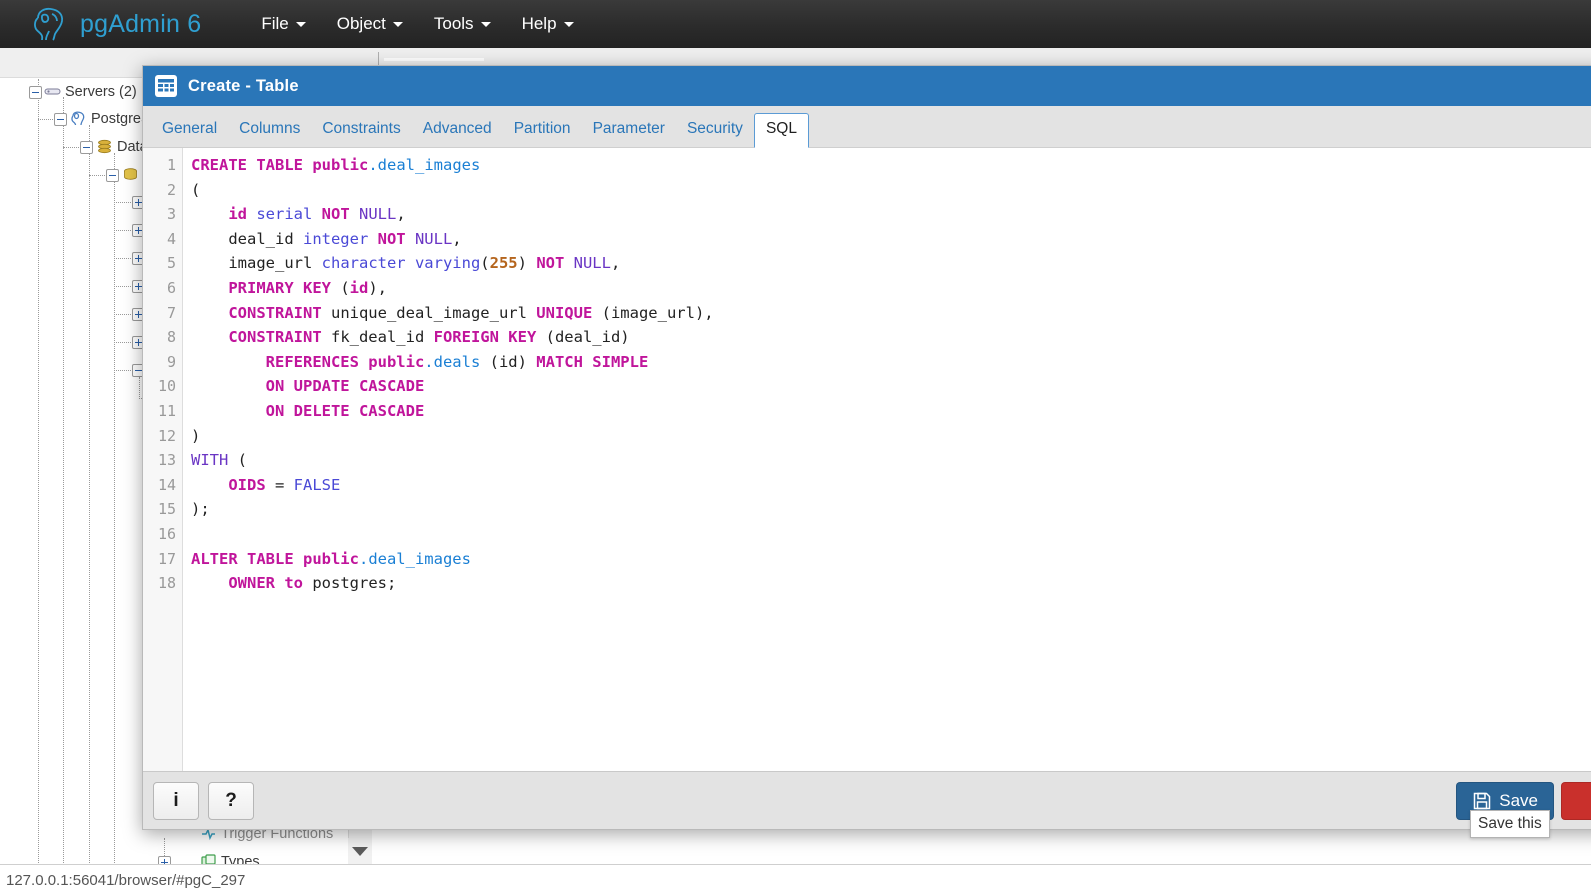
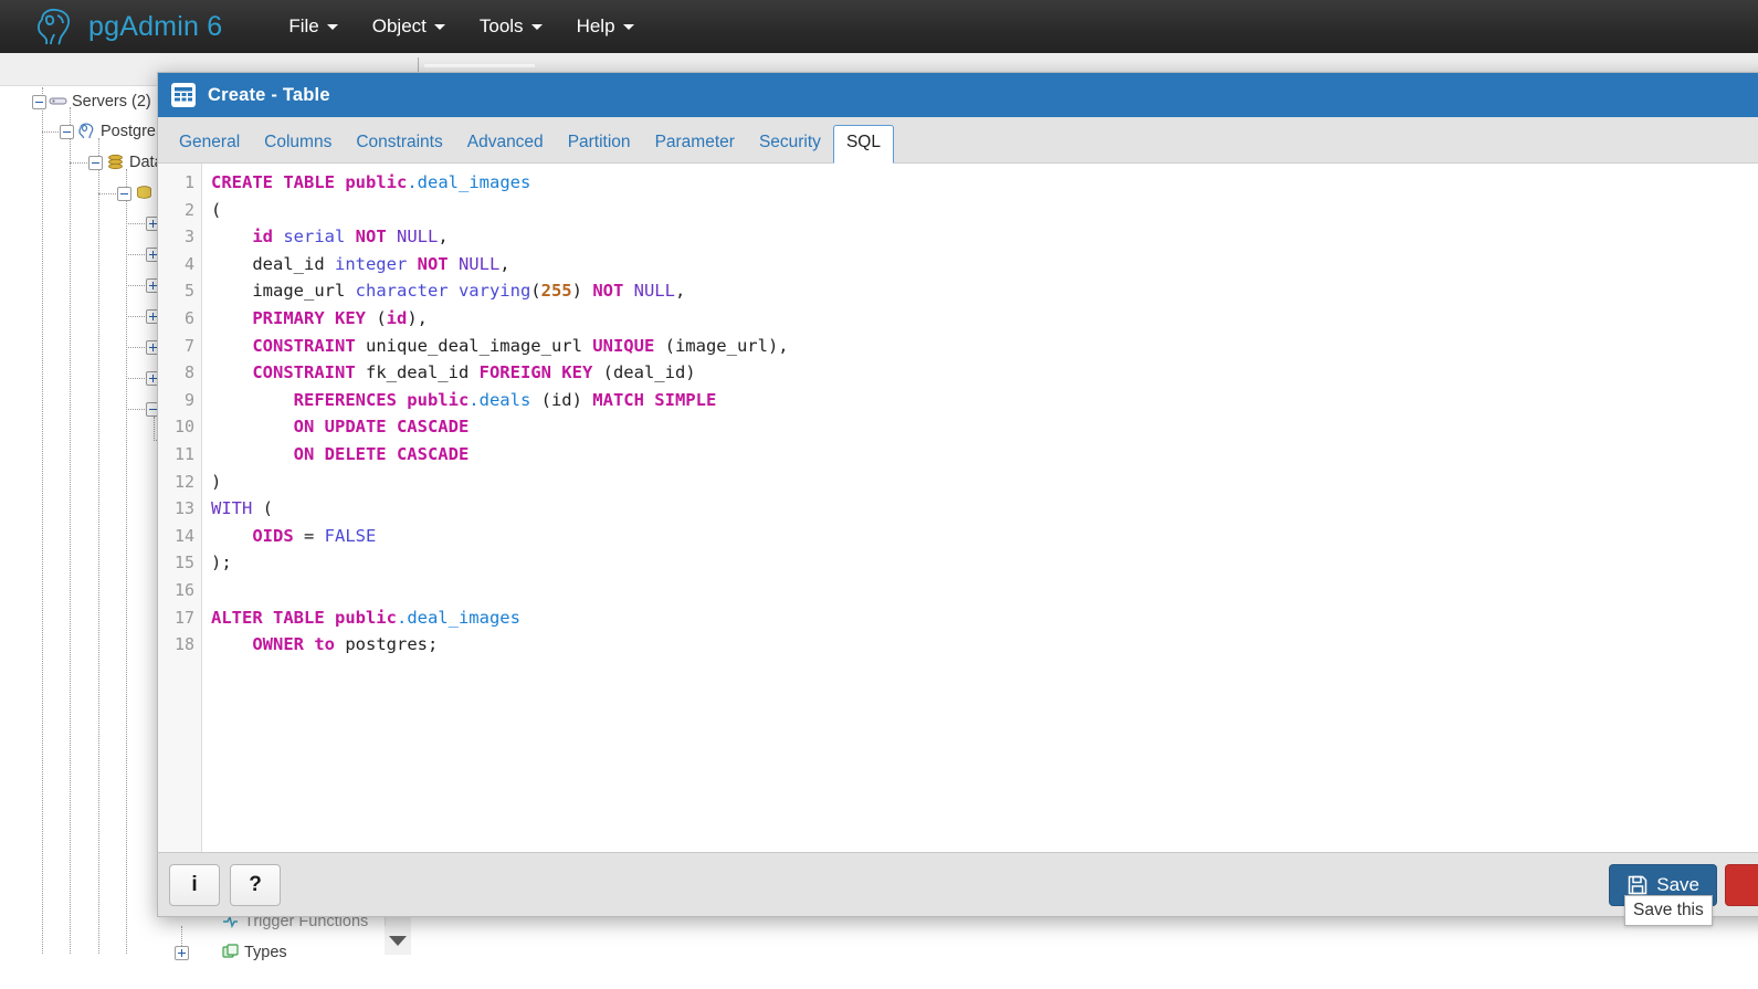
  pgAdmin 6
  File
  Object
  Tools
  Help
  Servers (2)
  Postgre
  Trigger Functions
  Types
  Create - Table
  General
  Columns
  Constraints
  Advanced
  Partition
  Parameter
  Security
  SQL
  1
  2
  3
  4
  5
  6
  7
  8
  9
  10
  11
  12
  13
  14
  15
  16
  17
  18
  CREATE TABLE public.deal_images
  (
  id serial NOT NULL,
  deal_id integer NOT NULL,
  image_url character varying(255) NOT NULL,
  PRIMARY KEY (id),
  CONSTRAINT unique_deal_image_url UNIQUE (image_url),
  CONSTRAINT fk_deal_id FOREIGN KEY (deal_id)
  REFERENCES public.deals (id) MATCH SIMPLE
  ON UPDATE CASCADE
  ON DELETE CASCADE
  )
  WITH (
  OIDS = FALSE
  );
  ALTER TABLE public.deal_images
  OWNER to postgres;
  i
  ?
  Save
  Save this
- 127.0.0.1:56041/browser/#pgC_297
